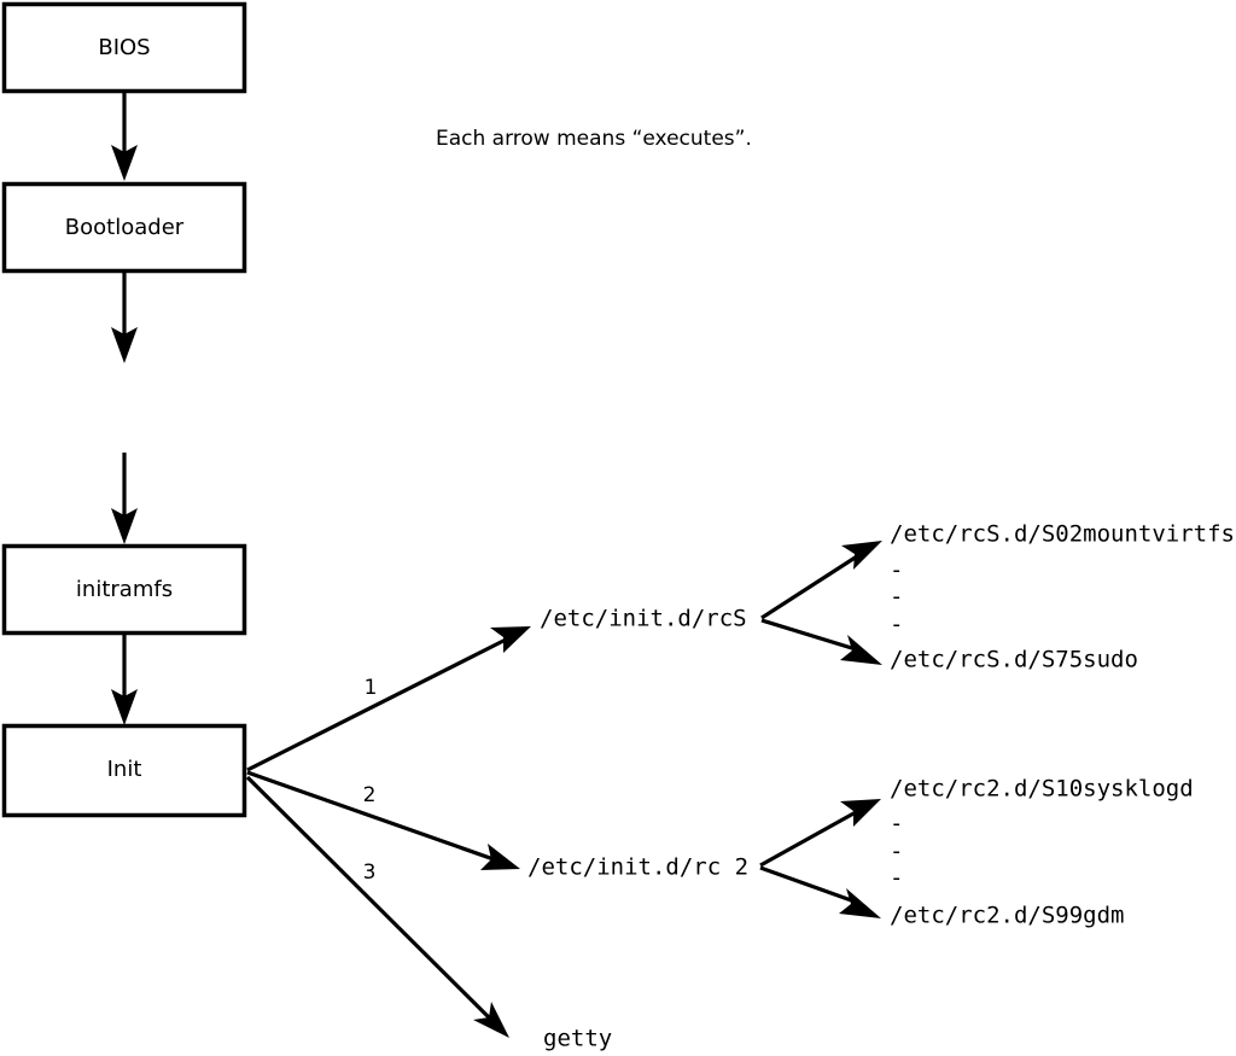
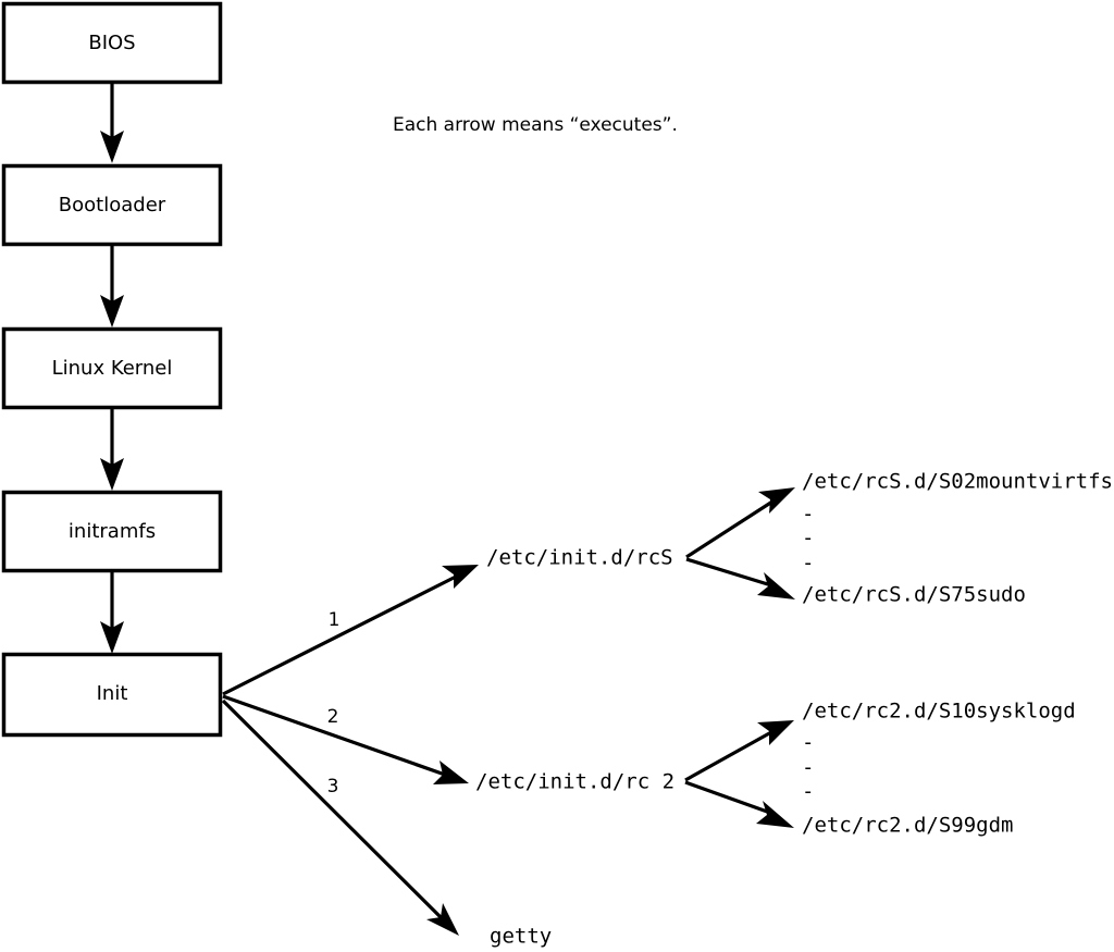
  BIOS
  Bootloader
+ Linux Kernel
  initramfs
  Init
  1
  2
  3
  /etc/init.d/rcS
  /etc/init.d/rc 2
  getty
  /etc/rcS.d/S02mountvirtfs
  -
  -
  -
  /etc/rcS.d/S75sudo
  /etc/rc2.d/S10sysklogd
  -
  -
  -
  /etc/rc2.d/S99gdm
  Each arrow means “executes”.
